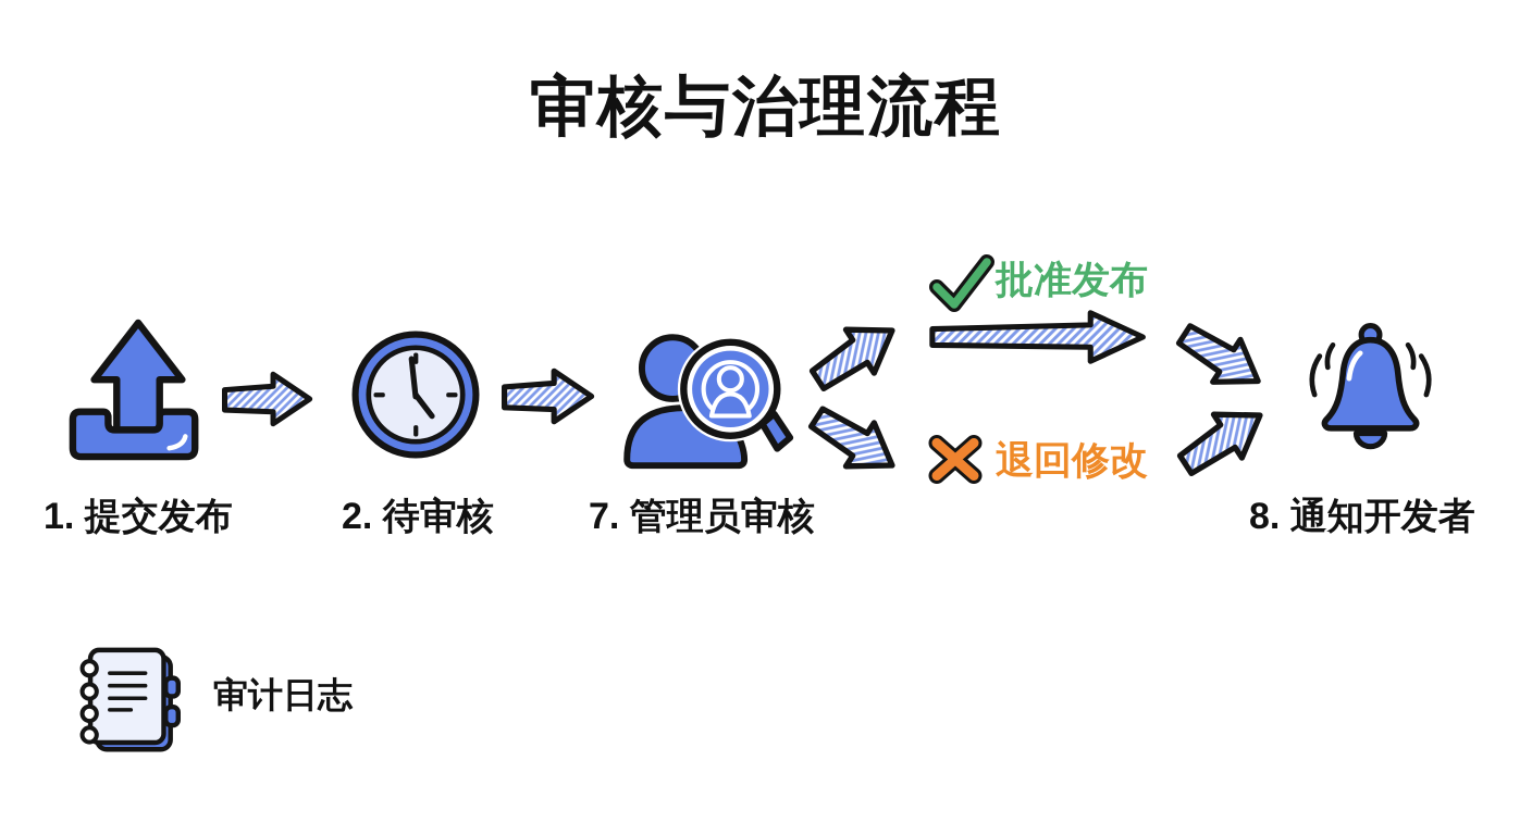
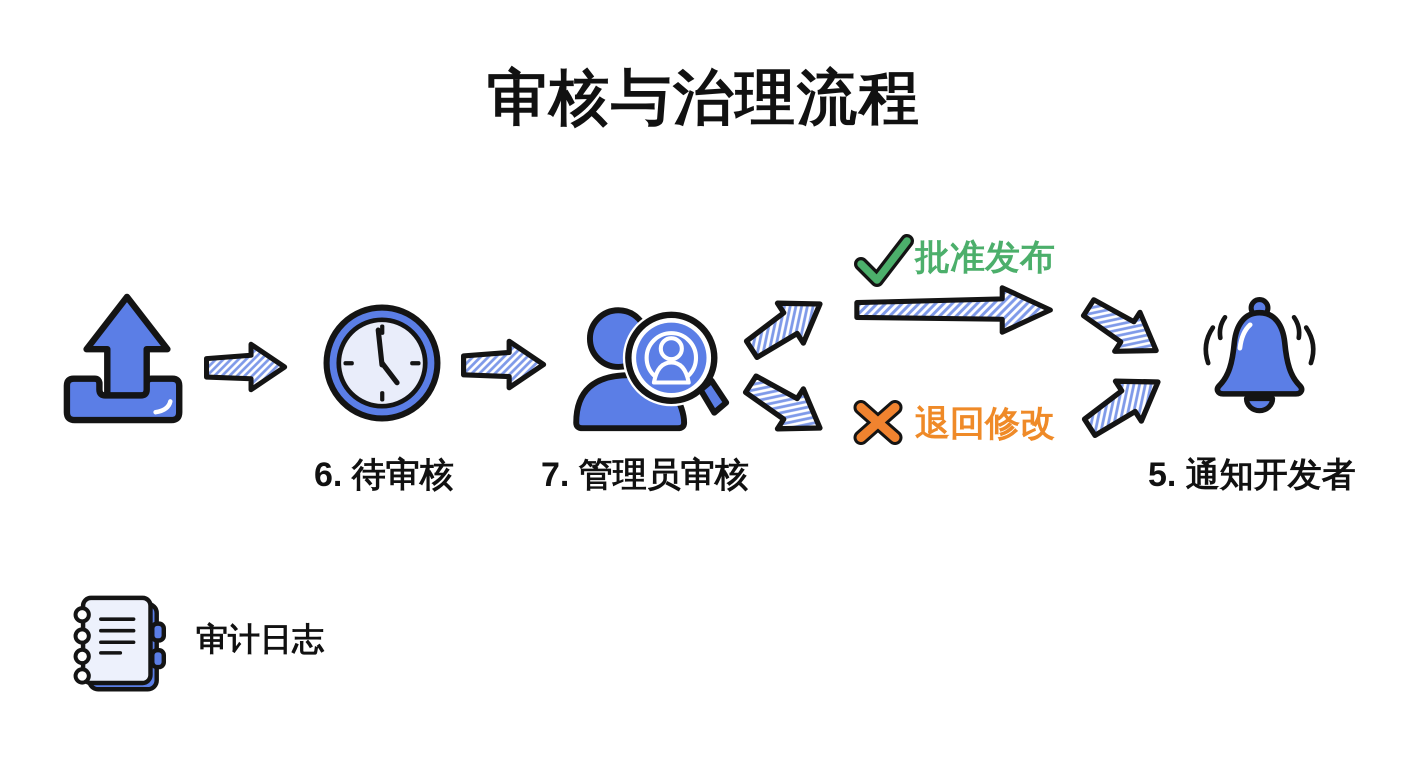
  审核与治理流程
  批准发布
  退回修改
- 1. 提交发布
- 2. 待审核
+ 6. 待审核
  7. 管理员审核
- 8. 通知开发者
+ 5. 通知开发者
  审计日志
